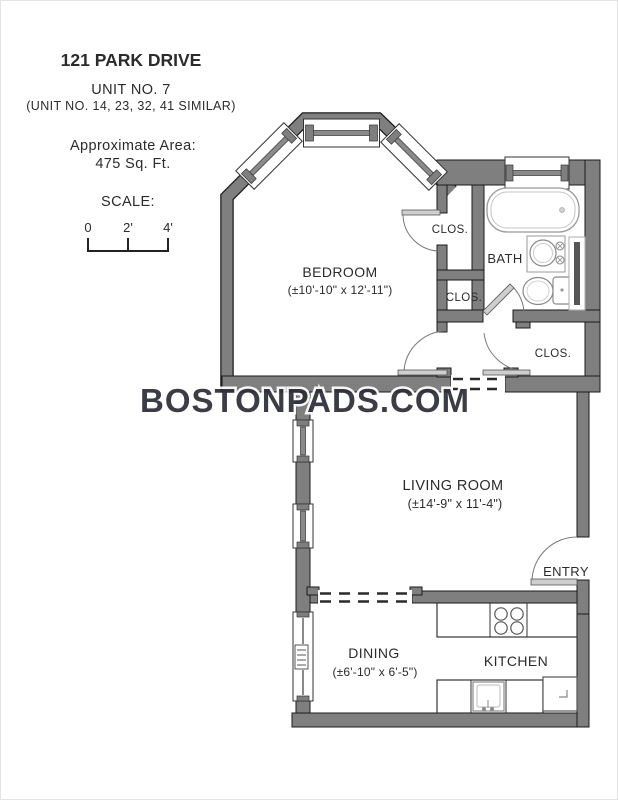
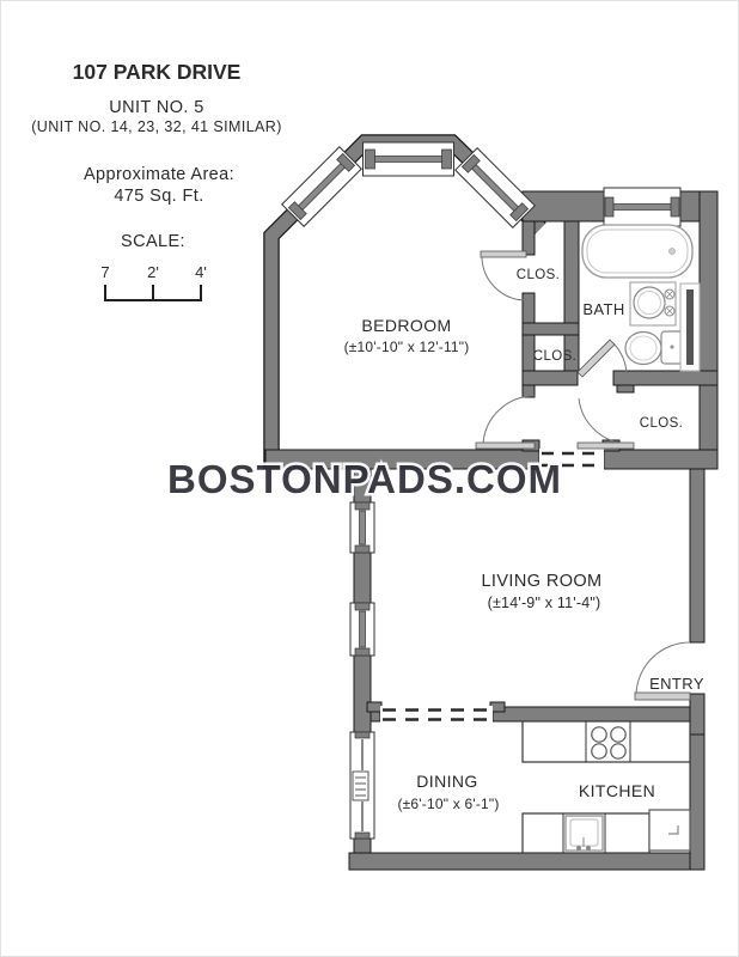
- 121 PARK DRIVE
+ 107 PARK DRIVE
- UNIT NO. 7
+ UNIT NO. 5
  (UNIT NO. 14, 23, 32, 41 SIMILAR)
  Approximate Area:
  475 Sq. Ft.
  SCALE:
- 0
+ 7
  2'
  4'
  BEDROOM
  (±10'-10" x 12'-11")
  CLOS.
  CLOS.
  BATH
  CLOS.
  LIVING ROOM
  (±14'-9" x 11'-4")
  ENTRY
  DINING
- (±6'-10" x 6'-5")
+ (±6'-10" x 6'-1")
  KITCHEN
  BOSTONPADS.COM
